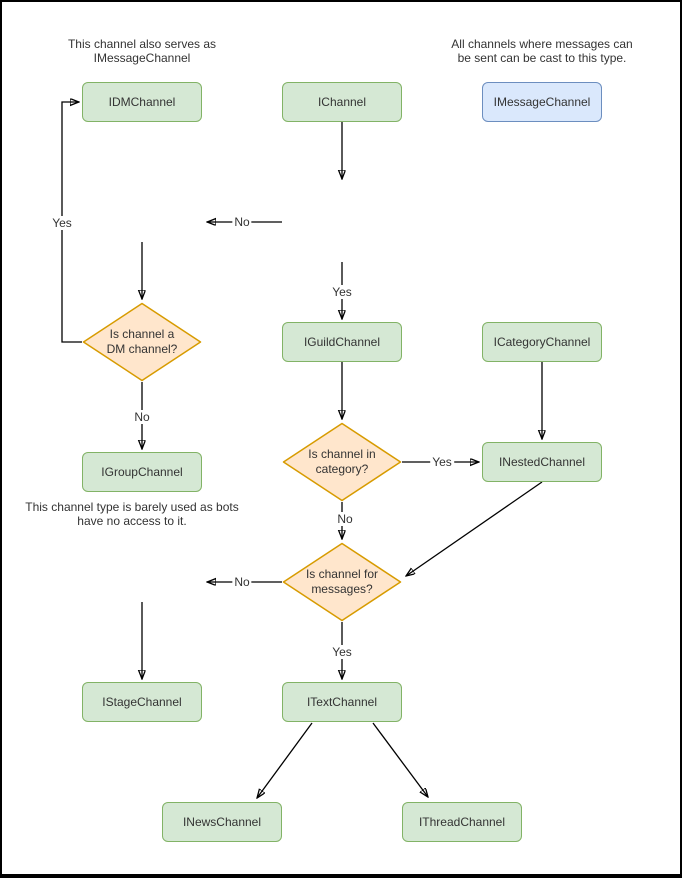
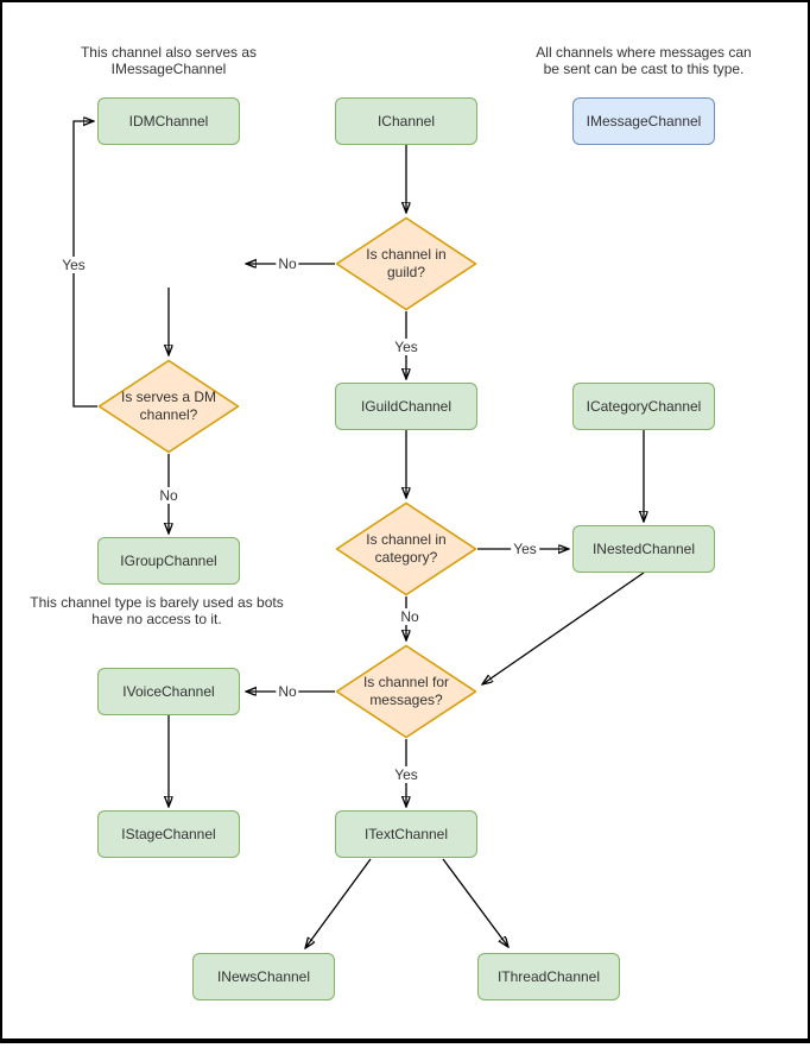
  This channel also serves as IMessageChannel
  All channels where messages can be sent can be cast to this type.
  This channel type is barely used as bots have no access to it.
  IDMChannel
  IChannel
  IMessageChannel
  IGuildChannel
  ICategoryChannel
  IGroupChannel
  INestedChannel
+ IVoiceChannel
  ITextChannel
  IStageChannel
  INewsChannel
  IThreadChannel
+ Is channel in guild?
- Is channel a DM channel?
+ Is serves a DM channel?
  Is channel in category?
  Is channel for messages?
  No
  Yes
  Yes
  No
  Yes
  No
  No
  Yes
